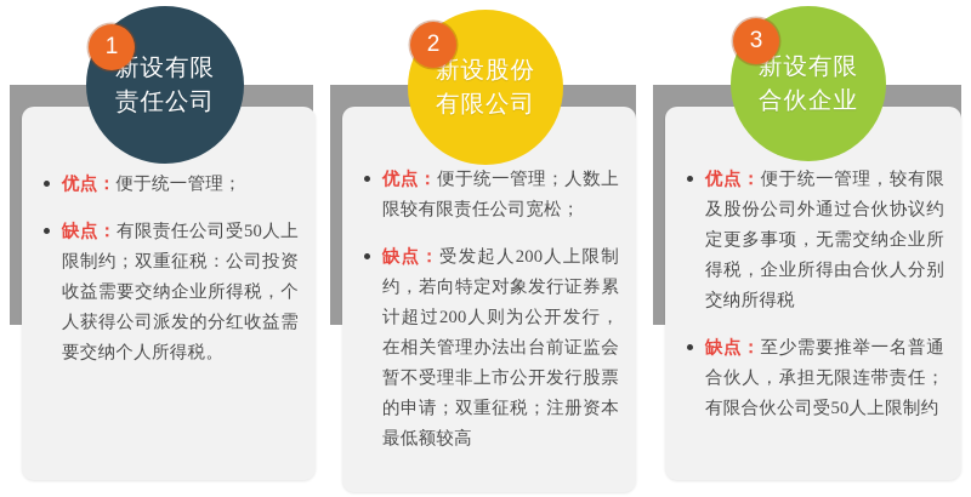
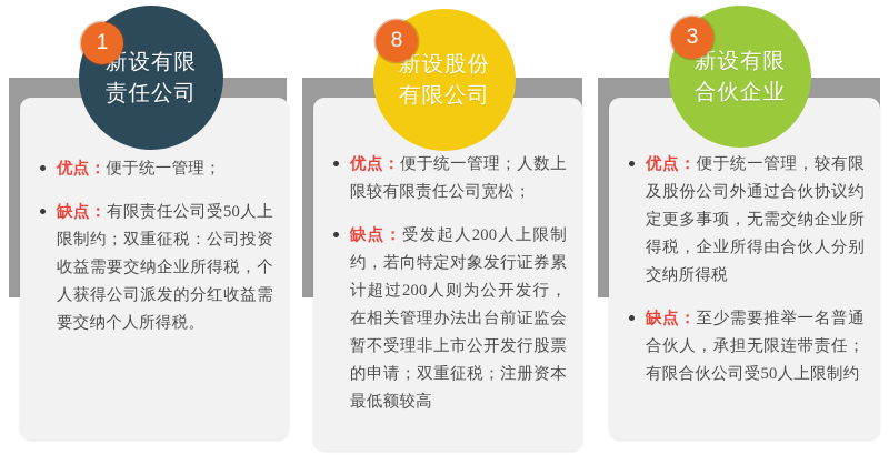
  优点：便于统一管理；
  缺点：有限责任公司受50人上限制约；双重征税：公司投资收益需要交纳企业所得税，个人获得公司派发的分红收益需要交纳个人所得税。
  优点：便于统一管理；人数上限较有限责任公司宽松；
  缺点：受发起人200人上限制约，若向特定对象发行证券累计超过200人则为公开发行，在相关管理办法出台前证监会暂不受理非上市公开发行股票的申请；双重征税；注册资本最低额较高
  优点：便于统一管理，较有限及股份公司外通过合伙协议约定更多事项，无需交纳企业所得税，企业所得由合伙人分别交纳所得税
  缺点：至少需要推举一名普通合伙人，承担无限连带责任；有限合伙公司受50人上限制约
  新设有限
  责任公司
  新设股份
  有限公司
  新设有限
  合伙企业
  1
- 2
+ 8
  3
